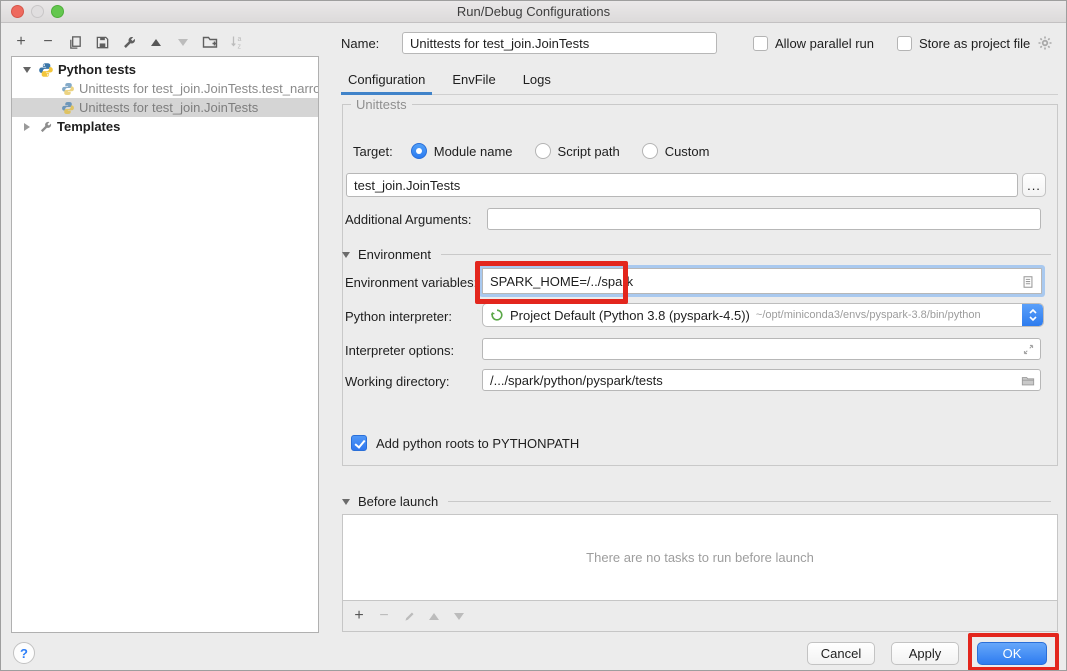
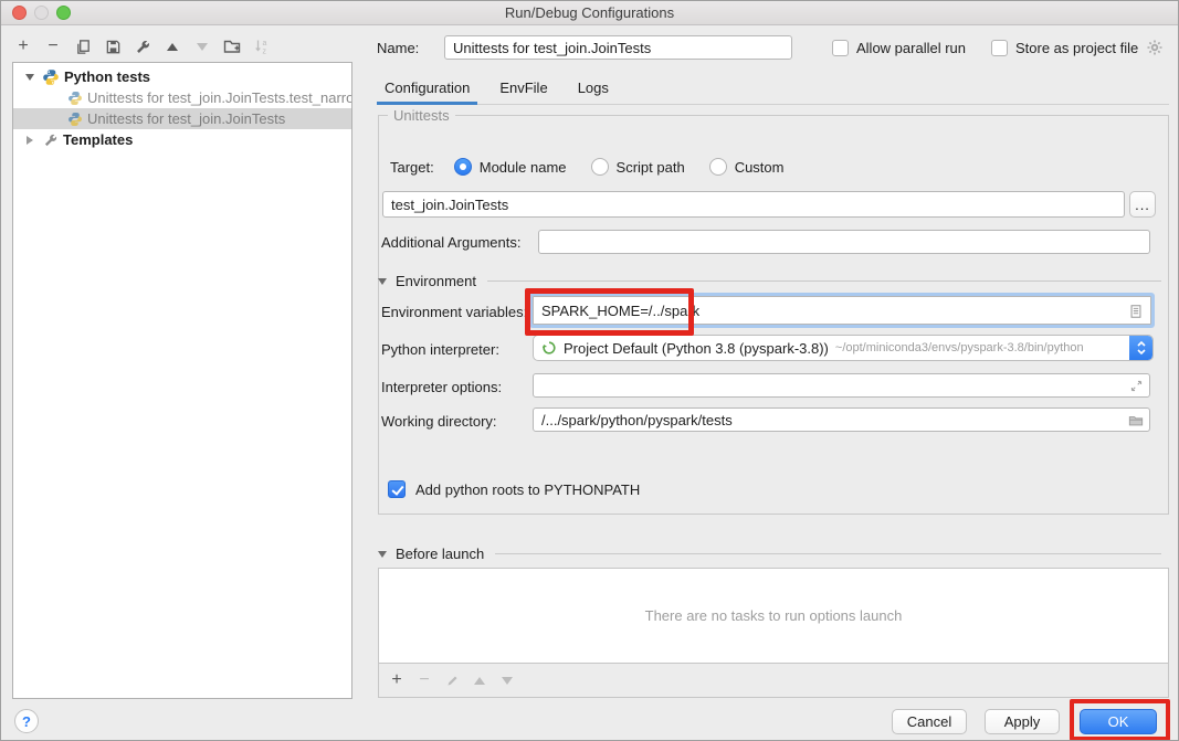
  Run/Debug Configurations
  +
  −
  Python tests
  Unittests for test_join.JoinTests.test_narro
  Unittests for test_join.JoinTests
  Templates
  Name:
  Unittests for test_join.JoinTests
  Allow parallel run
  Store as project file
  Configuration
  EnvFile
  Logs
  Unittests
  Target:
  Module name
  Script path
  Custom
  test_join.JoinTests
  ...
  Additional Arguments:
  Environment
  Environment variables:
  SPARK_HOME=/../spark
  Python interpreter:
- Project Default (Python 3.8 (pyspark-4.5))
+ Project Default (Python 3.8 (pyspark-3.8))
  ~/opt/miniconda3/envs/pyspark-3.8/bin/python
  Interpreter options:
  Working directory:
  /.../spark/python/pyspark/tests
  Add python roots to PYTHONPATH
  Before launch
- There are no tasks to run before launch
+ There are no tasks to run options launch
  +
  −
  ?
  Cancel
  Apply
  OK
